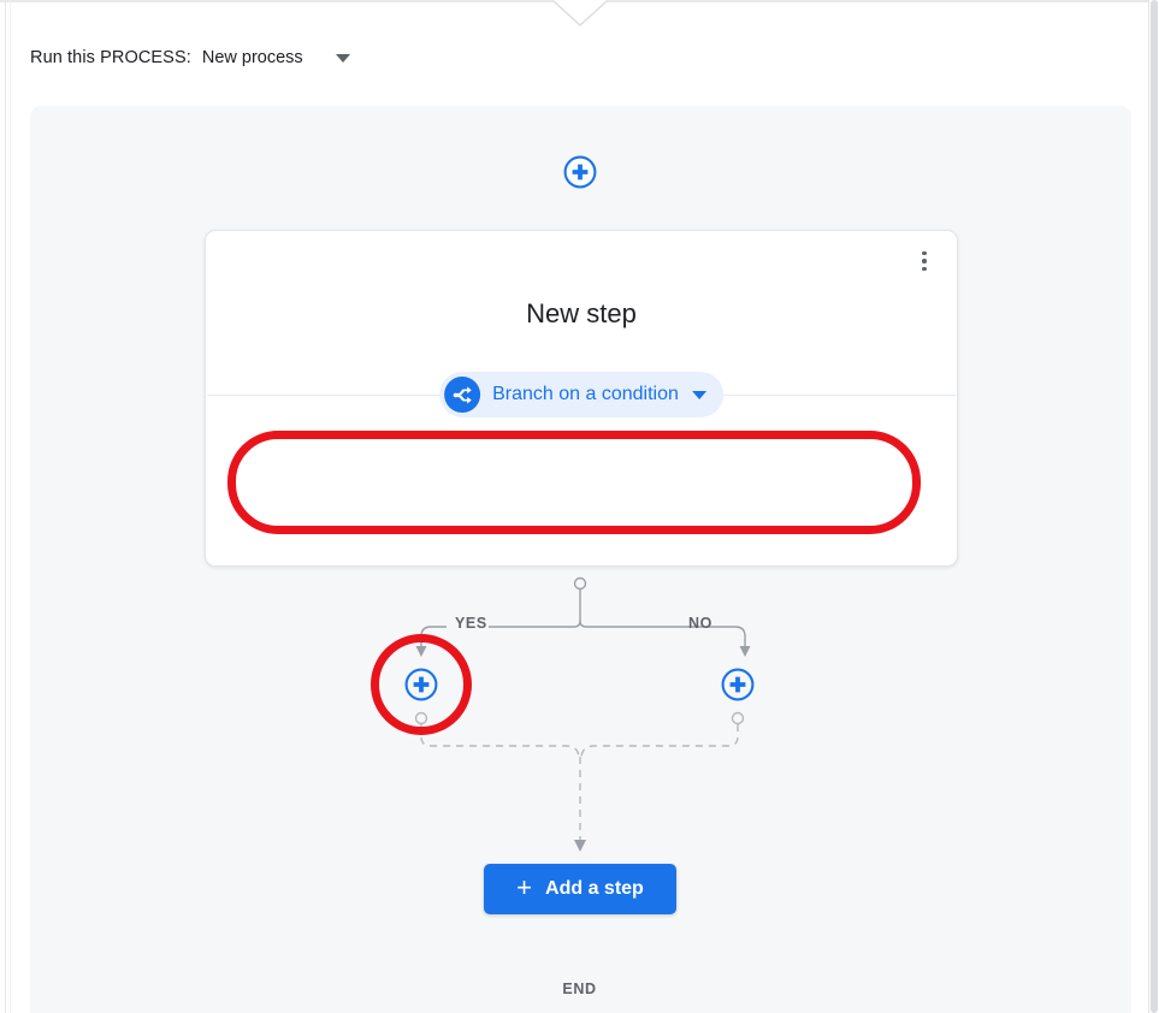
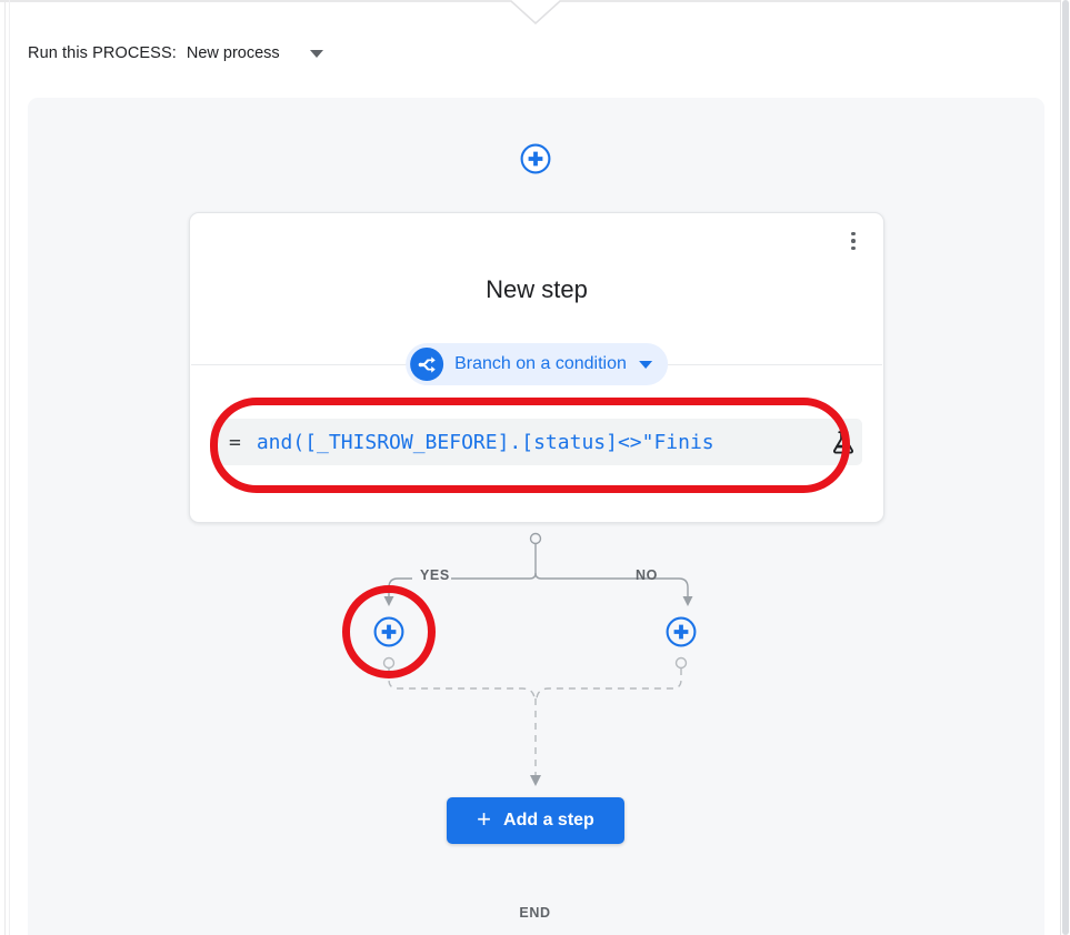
  Run this PROCESS:
  New process
  New step
  Branch on a condition
+ =
+ and([_THISROW_BEFORE].[status]<>"Finis
  YES
  NO
  +
  Add a step
  END
